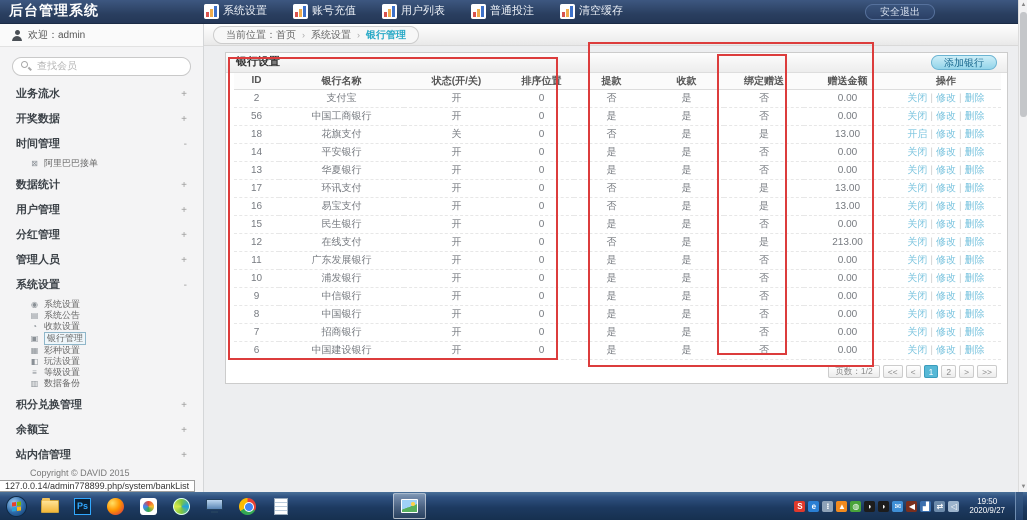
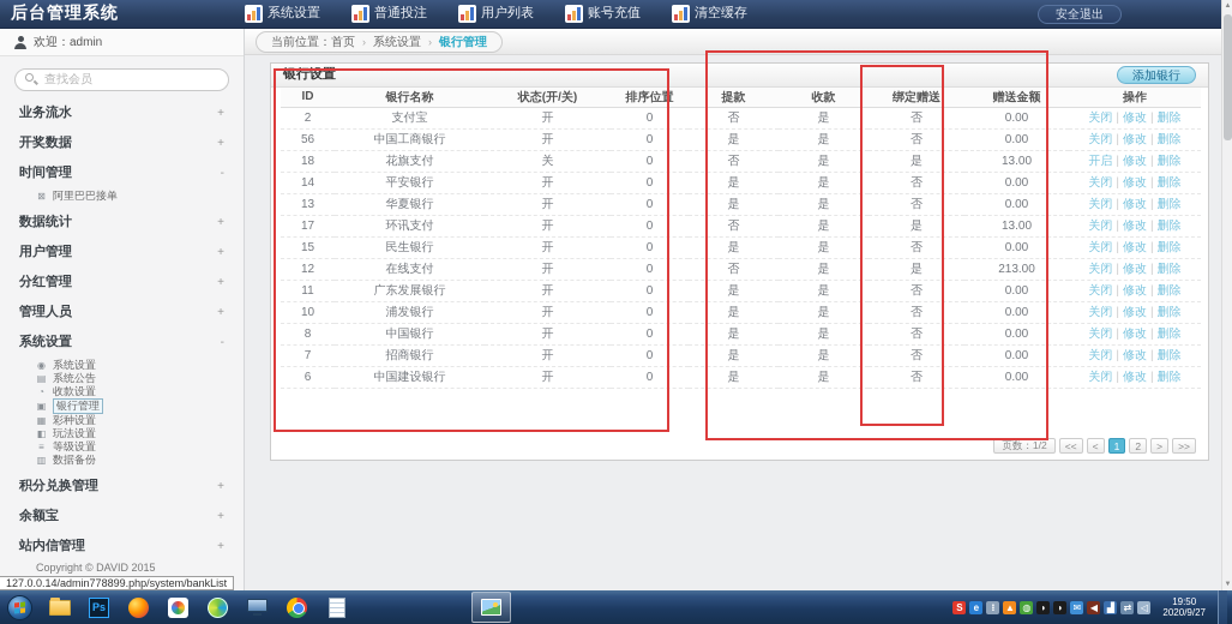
  后台管理系统
  系统设置
- 账号充值
+ 普通投注
  用户列表
- 普通投注
+ 账号充值
  清空缓存
  安全退出
  欢迎：admin
  查找会员
  业务流水
  +
  开奖数据
  +
  时间管理
  -
  ⊠
  阿里巴巴接单
  数据统计
  +
  用户管理
  +
  分红管理
  +
  管理人员
  +
  系统设置
  -
  ◉
  系统设置
  ▤
  系统公告
  ◔
  收款设置
  ▣
  银行管理
  ▦
  彩种设置
  ◧
  玩法设置
  ≡
  等级设置
  ▥
  数据备份
  积分兑换管理
  +
  余额宝
  +
  站内信管理
  +
  Copyright © DAVID 2015
  当前位置：首页
  ›
  系统设置
  ›
  银行管理
  银行设置
  添加银行
  ID	银行名称	状态(开/关)	排序位置	提款	收款	绑定赠送	赠送金额	操作
  2	支付宝	开	0	否	是	否	0.00	关闭 | 修改 | 删除
  56	中国工商银行	开	0	是	是	否	0.00	关闭 | 修改 | 删除
  18	花旗支付	关	0	否	是	是	13.00	开启 | 修改 | 删除
  14	平安银行	开	0	是	是	否	0.00	关闭 | 修改 | 删除
  13	华夏银行	开	0	是	是	否	0.00	关闭 | 修改 | 删除
  17	环讯支付	开	0	否	是	是	13.00	关闭 | 修改 | 删除
- 16	易宝支付	开	0	否	是	是	13.00	关闭 | 修改 | 删除
  15	民生银行	开	0	是	是	否	0.00	关闭 | 修改 | 删除
  12	在线支付	开	0	否	是	是	213.00	关闭 | 修改 | 删除
  11	广东发展银行	开	0	是	是	否	0.00	关闭 | 修改 | 删除
  10	浦发银行	开	0	是	是	否	0.00	关闭 | 修改 | 删除
- 9	中信银行	开	0	是	是	否	0.00	关闭 | 修改 | 删除
  8	中国银行	开	0	是	是	否	0.00	关闭 | 修改 | 删除
  7	招商银行	开	0	是	是	否	0.00	关闭 | 修改 | 删除
  6	中国建设银行	开	0	是	是	否	0.00	关闭 | 修改 | 删除
  页数：1/2
  <<
  <
  1
  2
  >
  >>
  127.0.0.14/admin778899.php/system/bankList
  Ps
  S
  e
  ⁝
  ▲
  ◍
  ◗
  ◗
  ✉
  ◀
  ▟
  ⇄
  ◁
  19:50
  2020/9/27
